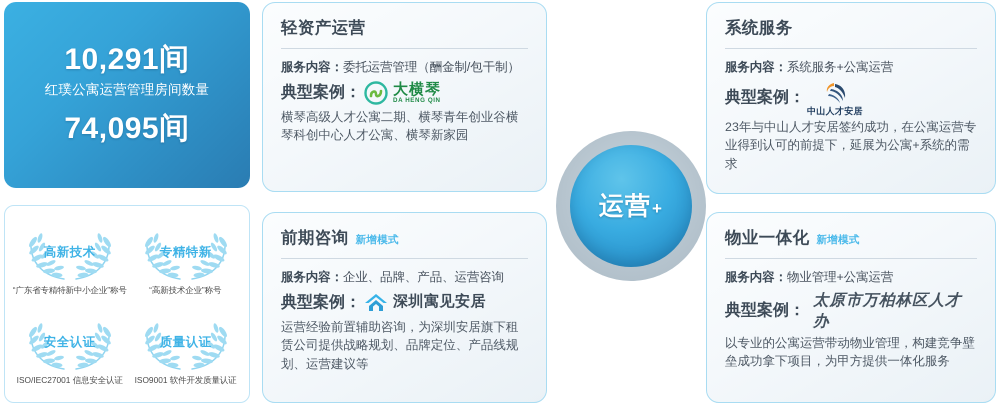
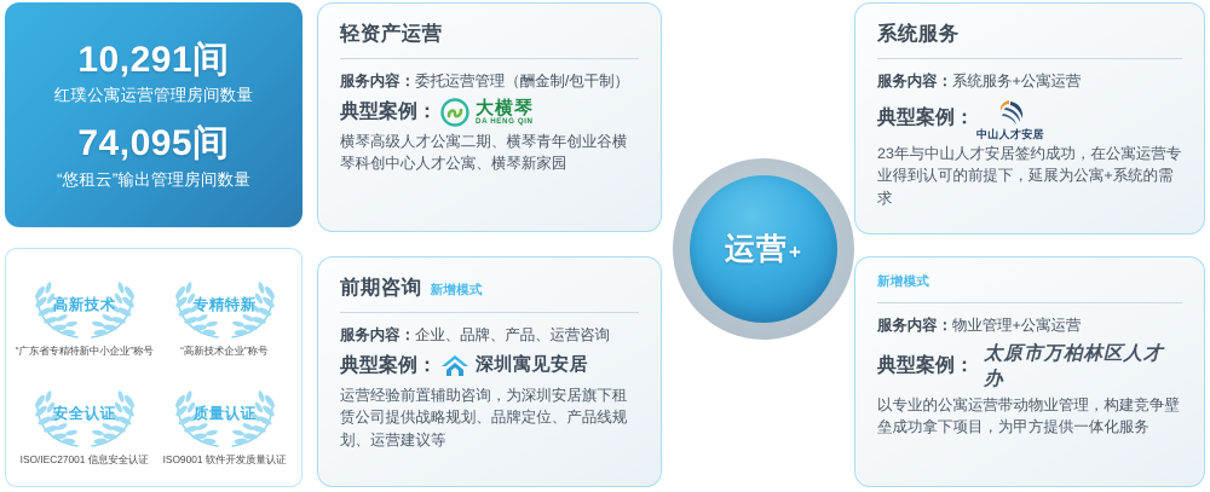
  10,291间
  红璞公寓运营管理房间数量
  74,095间
+ “悠租云”输出管理房间数量
  高新技术
  “广东省专精特新中小企业”称号
  专精特新
  “高新技术企业”称号
  安全认证
  ISO/IEC27001 信息安全认证
  质量认证
  ISO9001 软件开发质量认证
  轻资产运营
  服务内容：
  委托运营管理（酬金制/包干制）
  典型案例：
  大横琴
  横琴高级人才公寓二期、横琴青年创业谷横琴科创中心人才公寓、横琴新家园
  系统服务
  服务内容：
  系统服务+公寓运营
  典型案例：
  中山人才安居
  23年与中山人才安居签约成功，在公寓运营专业得到认可的前提下，延展为公寓+系统的需求
  前期咨询
  新增模式
  服务内容：
  企业、品牌、产品、运营咨询
  典型案例：
  深圳寓见安居
  运营经验前置辅助咨询，为深圳安居旗下租赁公司提供战略规划、品牌定位、产品线规划、运营建议等
- 物业一体化
  新增模式
  服务内容：
  物业管理+公寓运营
  典型案例：
  太原市万柏林区人才办
  以专业的公寓运营带动物业管理，构建竞争壁垒成功拿下项目，为甲方提供一体化服务
  运营
  +
